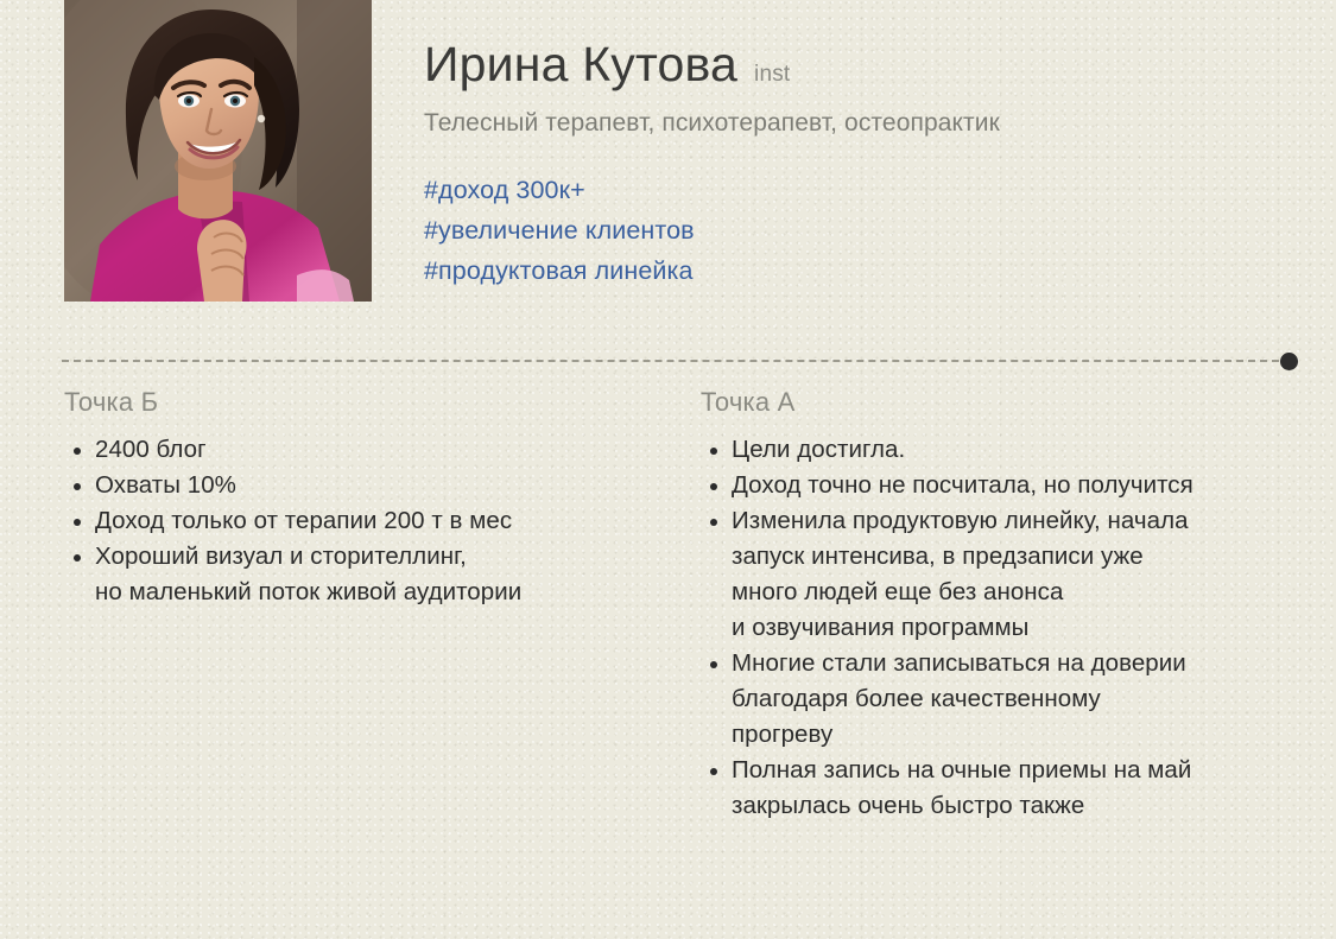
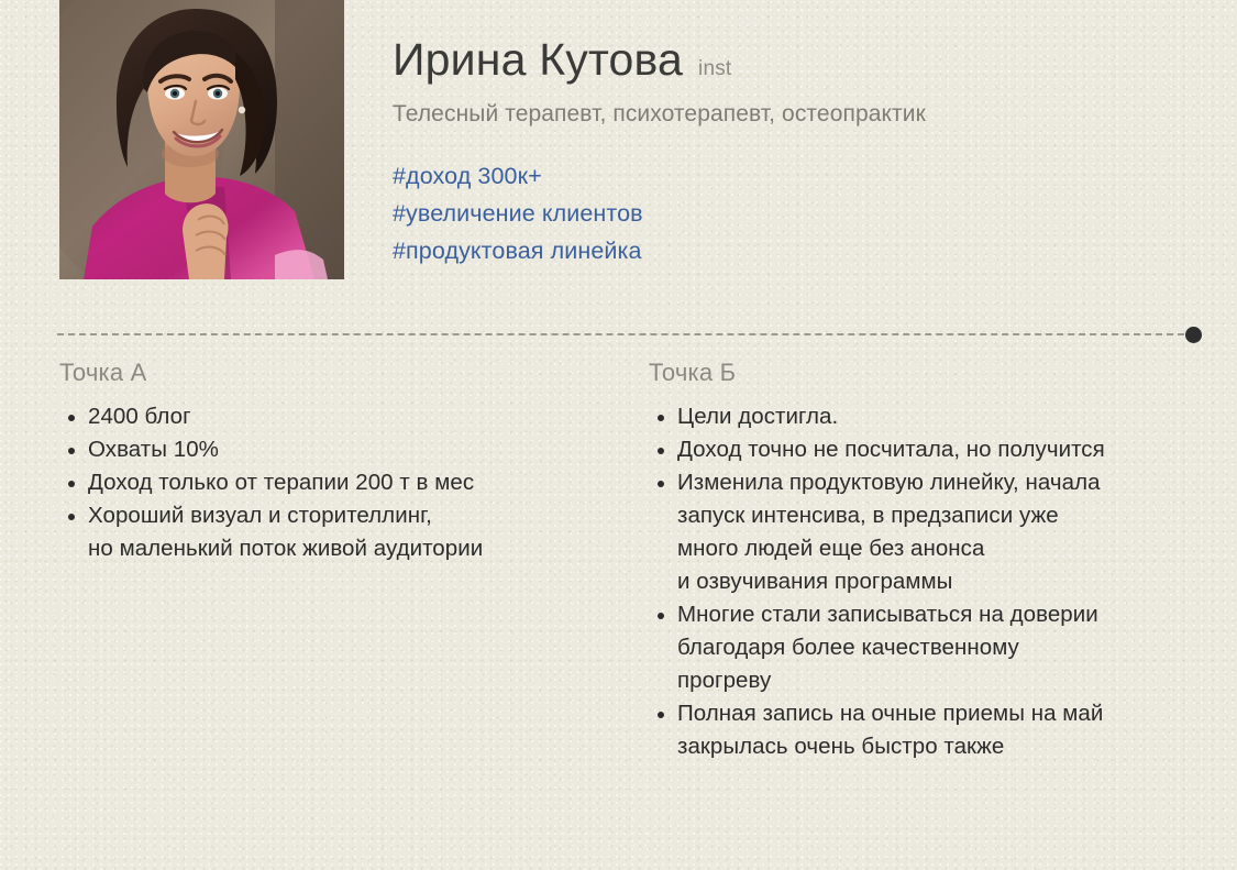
  Ирина Кутова
  inst
  Телесный терапевт, психотерапевт, остеопрактик
  #доход 300к+
  #увеличение клиентов
  #продуктовая линейка
- Точка Б
+ Точка А
  2400 блог
  Охваты 10%
  Доход только от терапии 200 т в мес
  Хороший визуал и сторителлинг,
  но маленький поток живой аудитории
- Точка А
+ Точка Б
  Цели достигла.
  Доход точно не посчитала, но получится
  Изменила продуктовую линейку, начала
  запуск интенсива, в предзаписи уже
  много людей еще без анонса
  и озвучивания программы
  Многие стали записываться на доверии
  благодаря более качественному
  прогреву
  Полная запись на очные приемы на май
  закрылась очень быстро также
